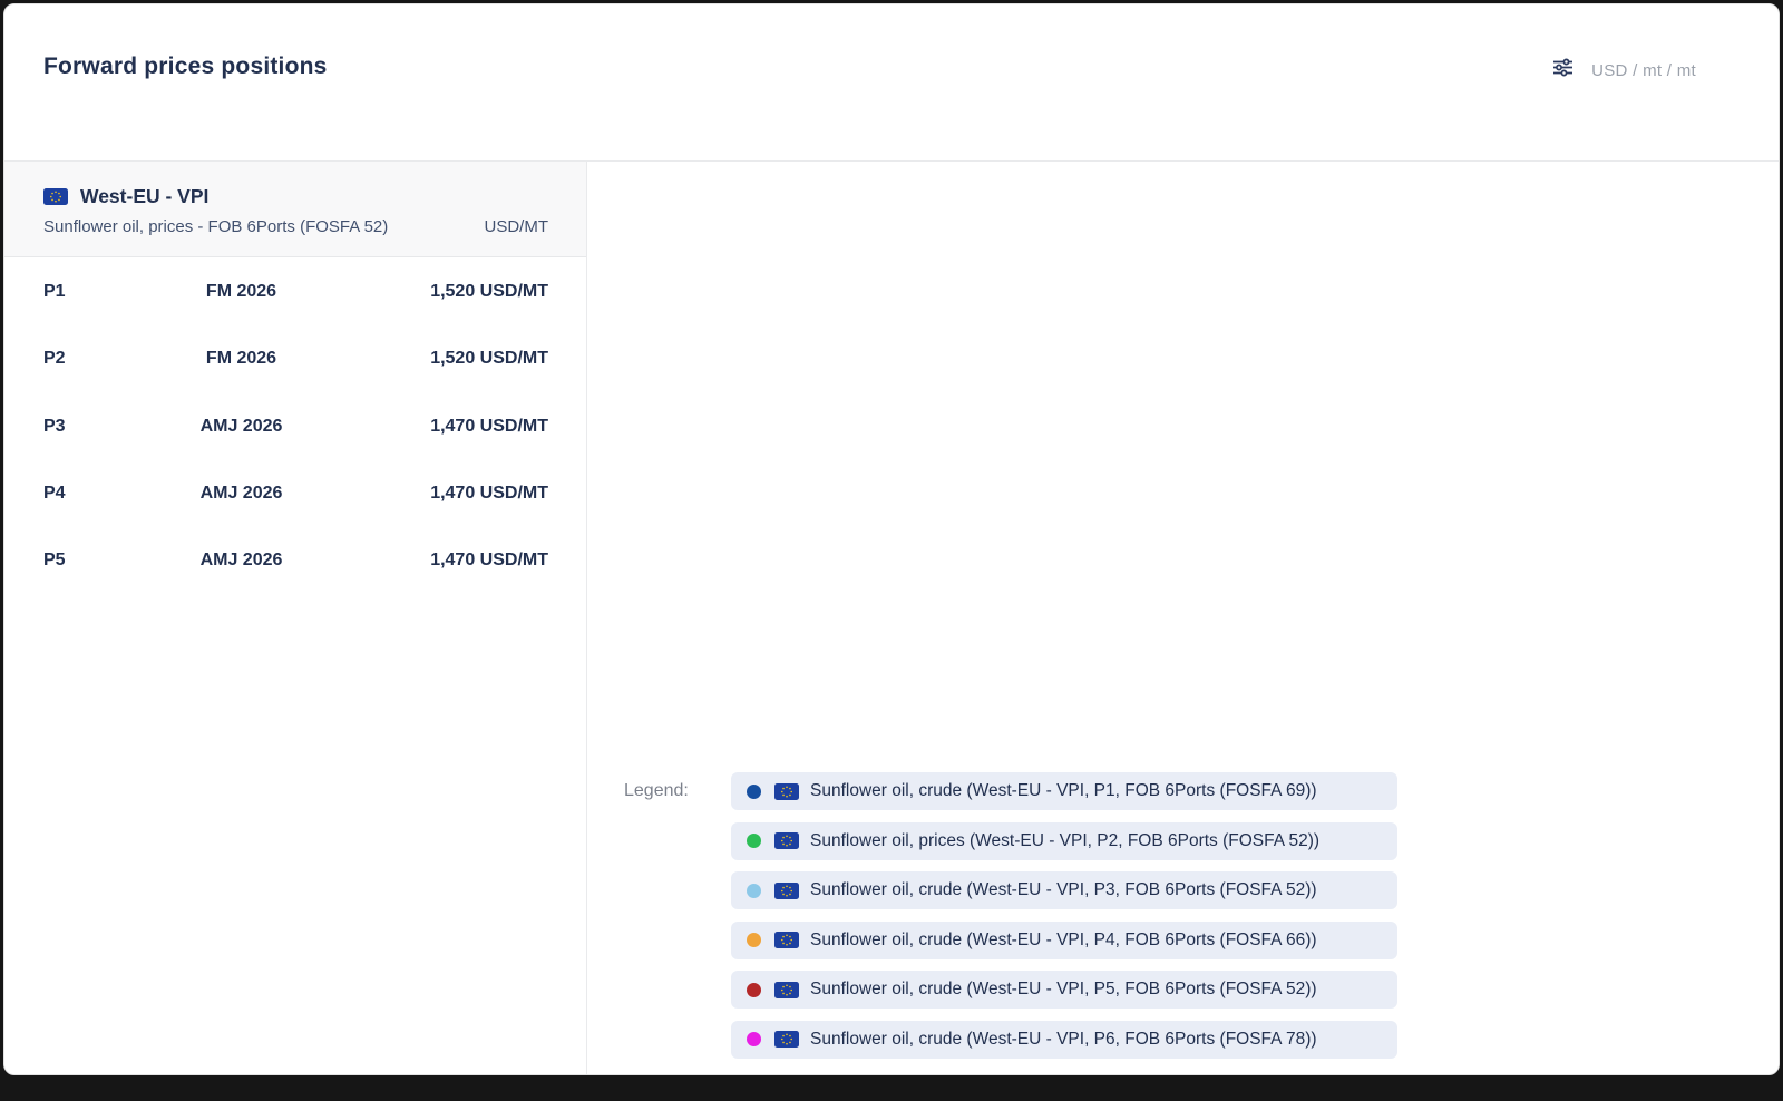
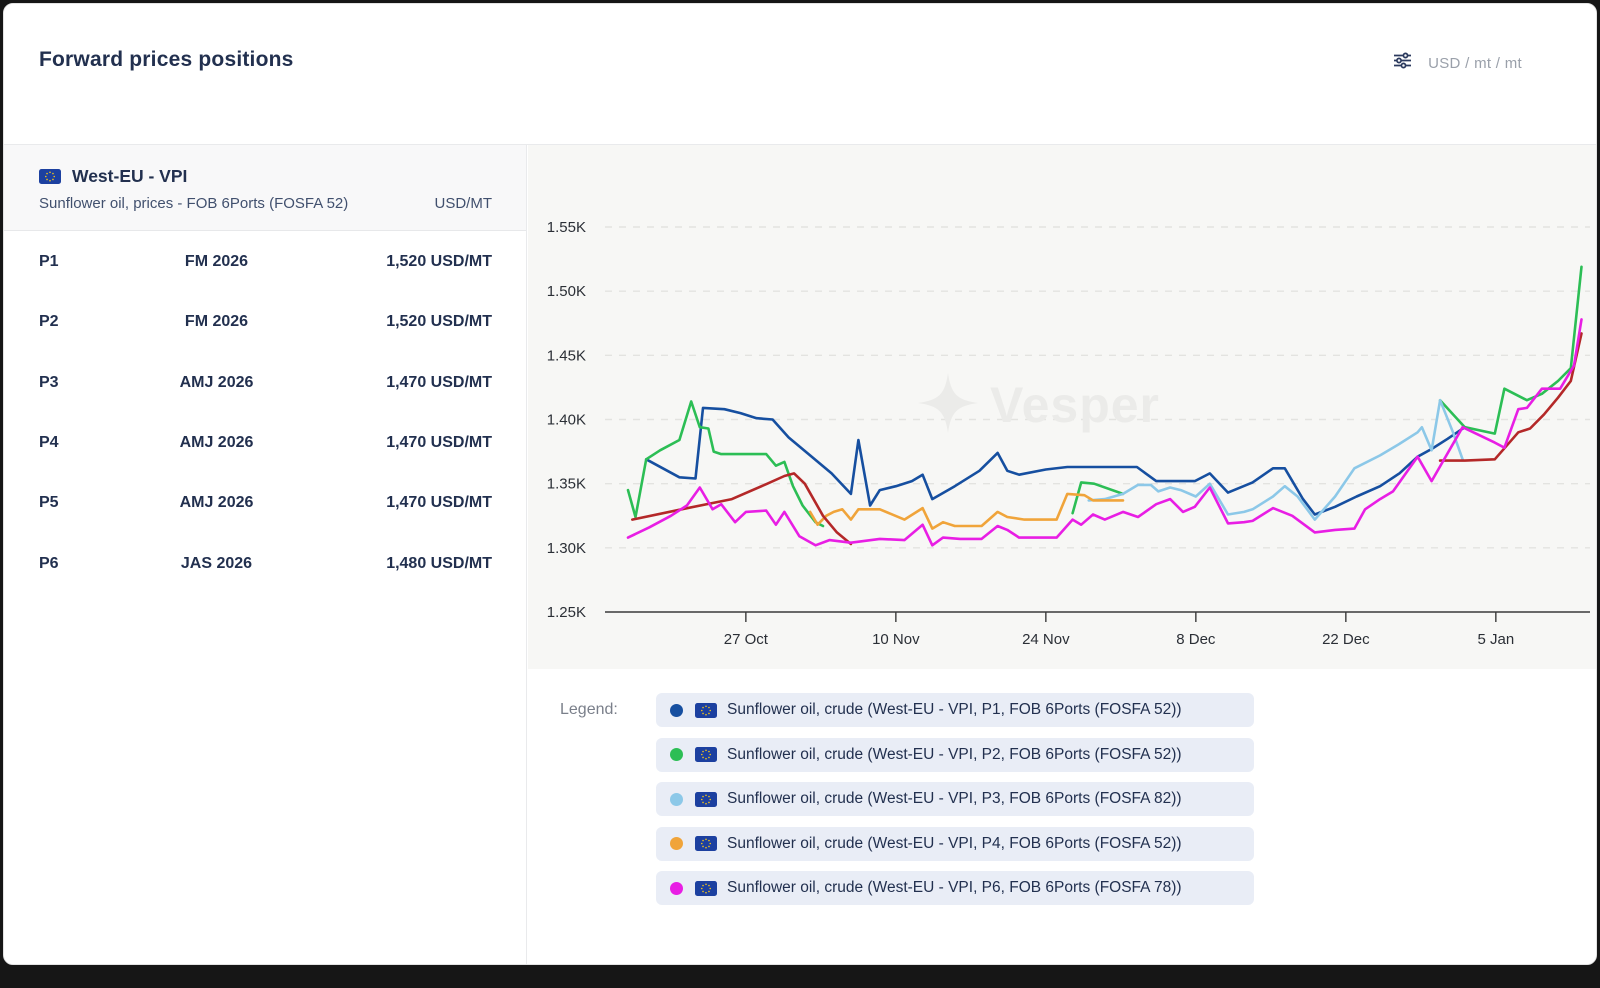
  Forward prices positions
  USD / mt / mt
  West-EU - VPI
  Sunflower oil, prices - FOB 6Ports (FOSFA 52)
  USD/MT
  P1
  FM 2026
  1,520 USD/MT
  P2
  FM 2026
  1,520 USD/MT
  P3
  AMJ 2026
  1,470 USD/MT
  P4
  AMJ 2026
  1,470 USD/MT
  P5
  AMJ 2026
  1,470 USD/MT
+ P6
+ JAS 2026
+ 1,480 USD/MT
+ 1.55K
+ 1.50K
+ 1.45K
+ 1.40K
+ 1.35K
+ 1.30K
+ 1.25K
+ 27 Oct
+ 10 Nov
+ 24 Nov
+ 8 Dec
+ 22 Dec
+ 5 Jan
  Legend:
- Sunflower oil, crude (West-EU - VPI, P1, FOB 6Ports (FOSFA 69))
+ Sunflower oil, crude (West-EU - VPI, P1, FOB 6Ports (FOSFA 52))
- Sunflower oil, prices (West-EU - VPI, P2, FOB 6Ports (FOSFA 52))
+ Sunflower oil, crude (West-EU - VPI, P2, FOB 6Ports (FOSFA 52))
- Sunflower oil, crude (West-EU - VPI, P3, FOB 6Ports (FOSFA 52))
+ Sunflower oil, crude (West-EU - VPI, P3, FOB 6Ports (FOSFA 82))
- Sunflower oil, crude (West-EU - VPI, P4, FOB 6Ports (FOSFA 66))
+ Sunflower oil, crude (West-EU - VPI, P4, FOB 6Ports (FOSFA 52))
- Sunflower oil, crude (West-EU - VPI, P5, FOB 6Ports (FOSFA 52))
  Sunflower oil, crude (West-EU - VPI, P6, FOB 6Ports (FOSFA 78))
